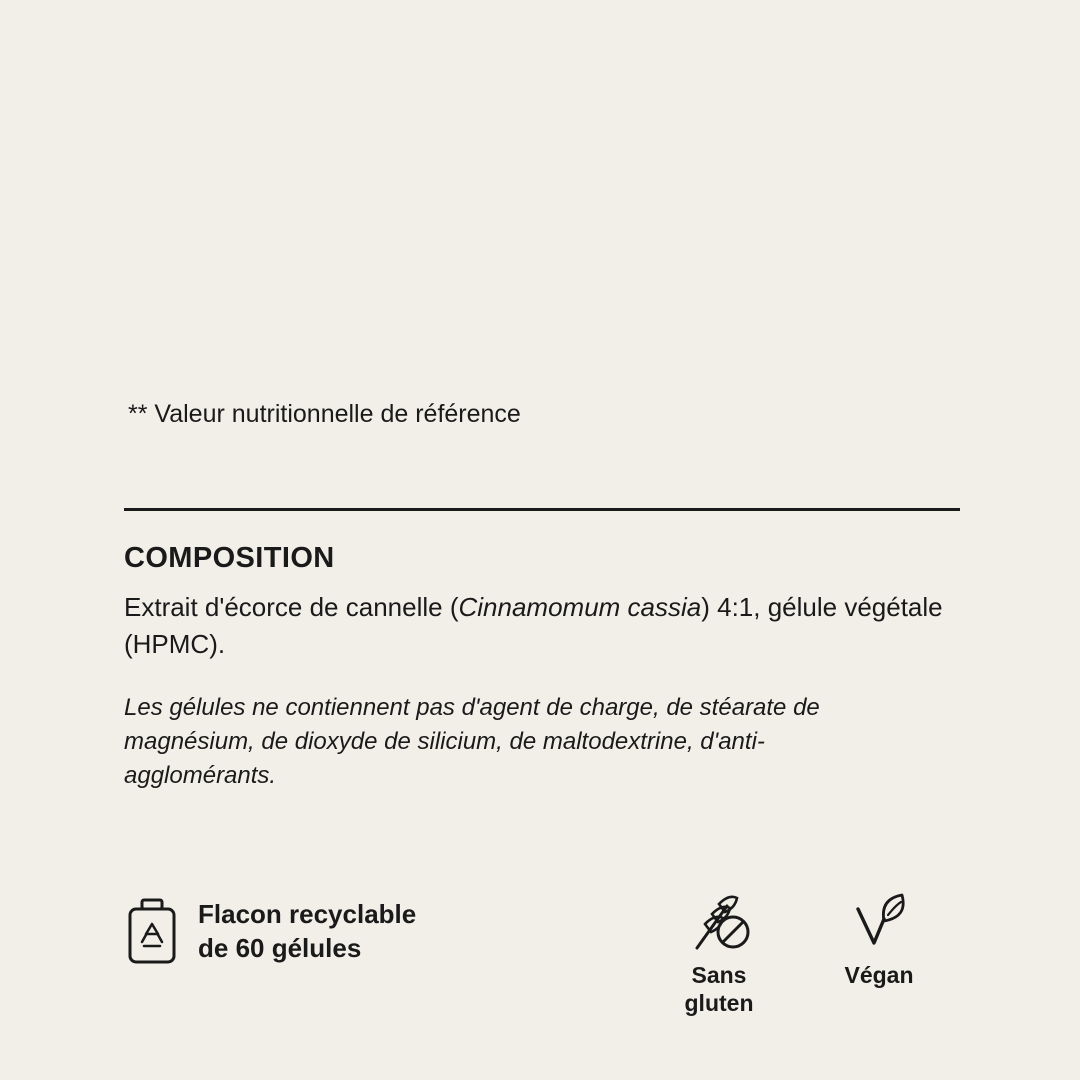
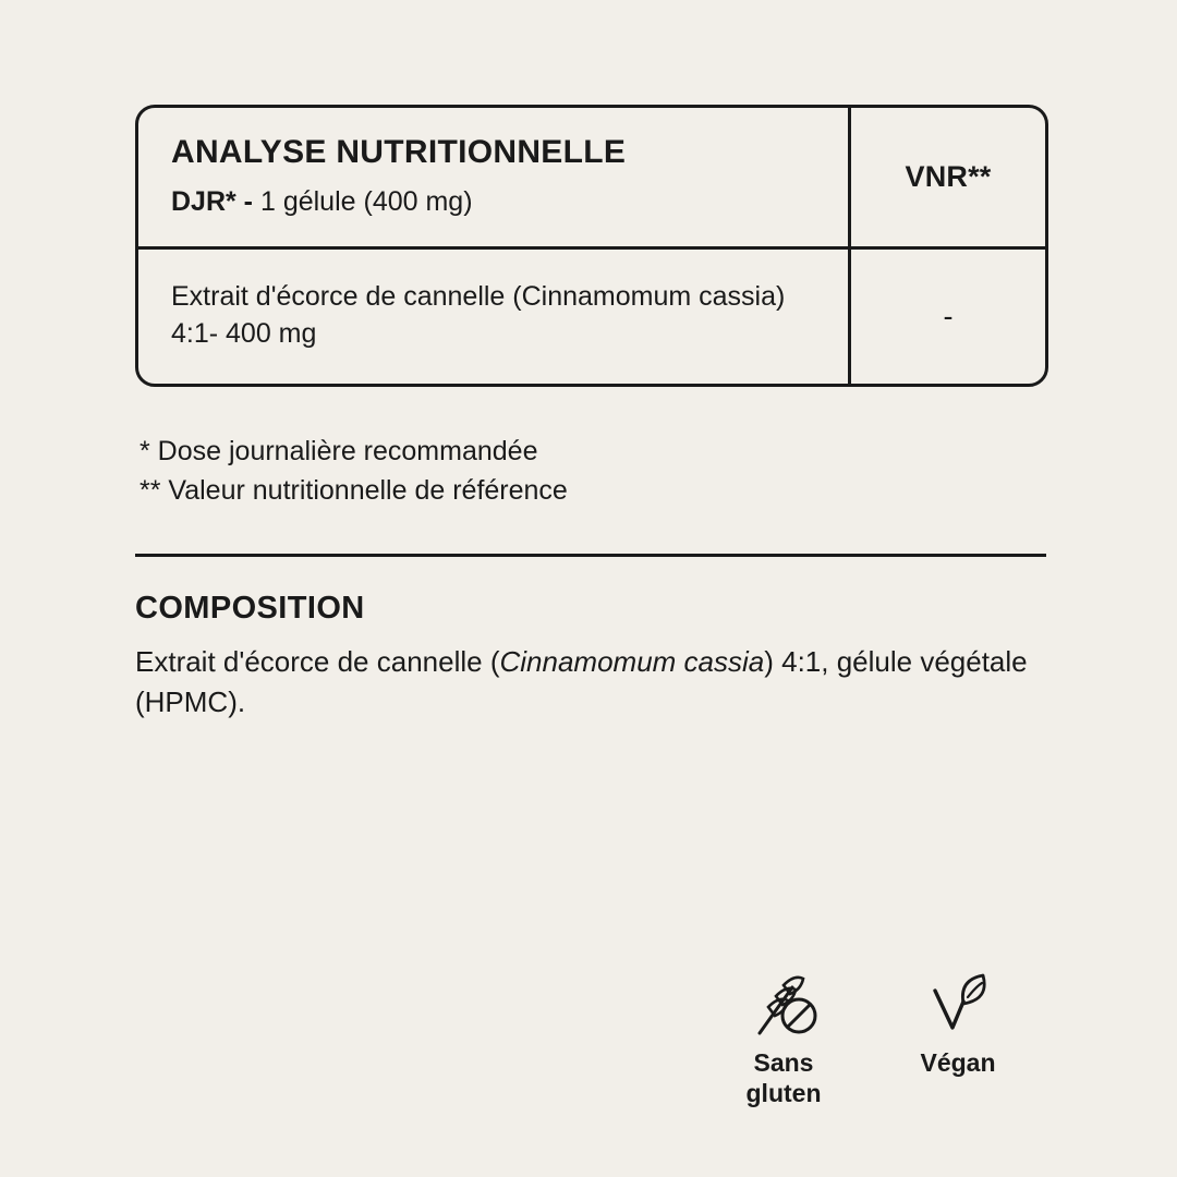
+ ANALYSE NUTRITIONNELLE
+ DJR* - 1 gélule (400 mg)
+ VNR**
+ Extrait d'écorce de cannelle (Cinnamomum cassia) 4:1- 400 mg
+ -
+ * Dose journalière recommandée
  ** Valeur nutritionnelle de référence
  COMPOSITION
  Extrait d'écorce de cannelle (Cinnamomum cassia) 4:1, gélule végétale (HPMC).
- Les gélules ne contiennent pas d'agent de charge, de stéarate de magnésium, de dioxyde de silicium, de maltodextrine, d'anti-agglomérants.
- Flacon recyclable
- de 60 gélules
  Sans
  gluten
  Végan
